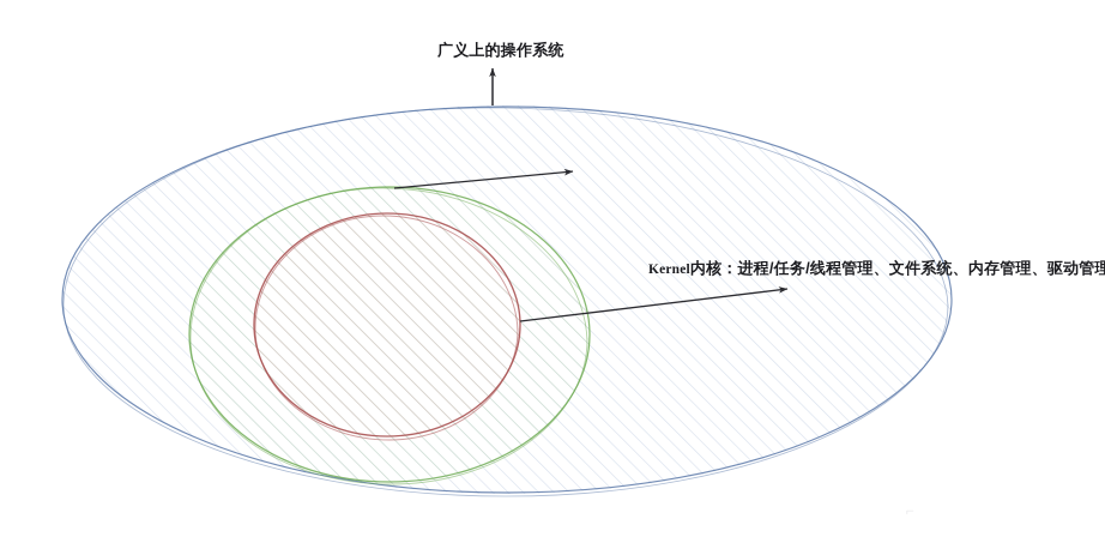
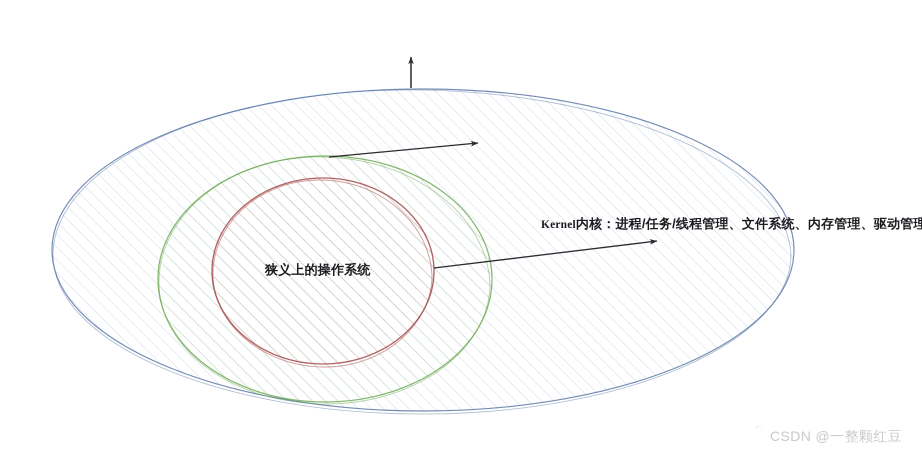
- 广义上的操作系统
  Kernel内核：进程/任务/线程管理、文件系统、内存管理、驱动管理
+ 狭义上的操作系统
+ CSDN @一整颗红豆
